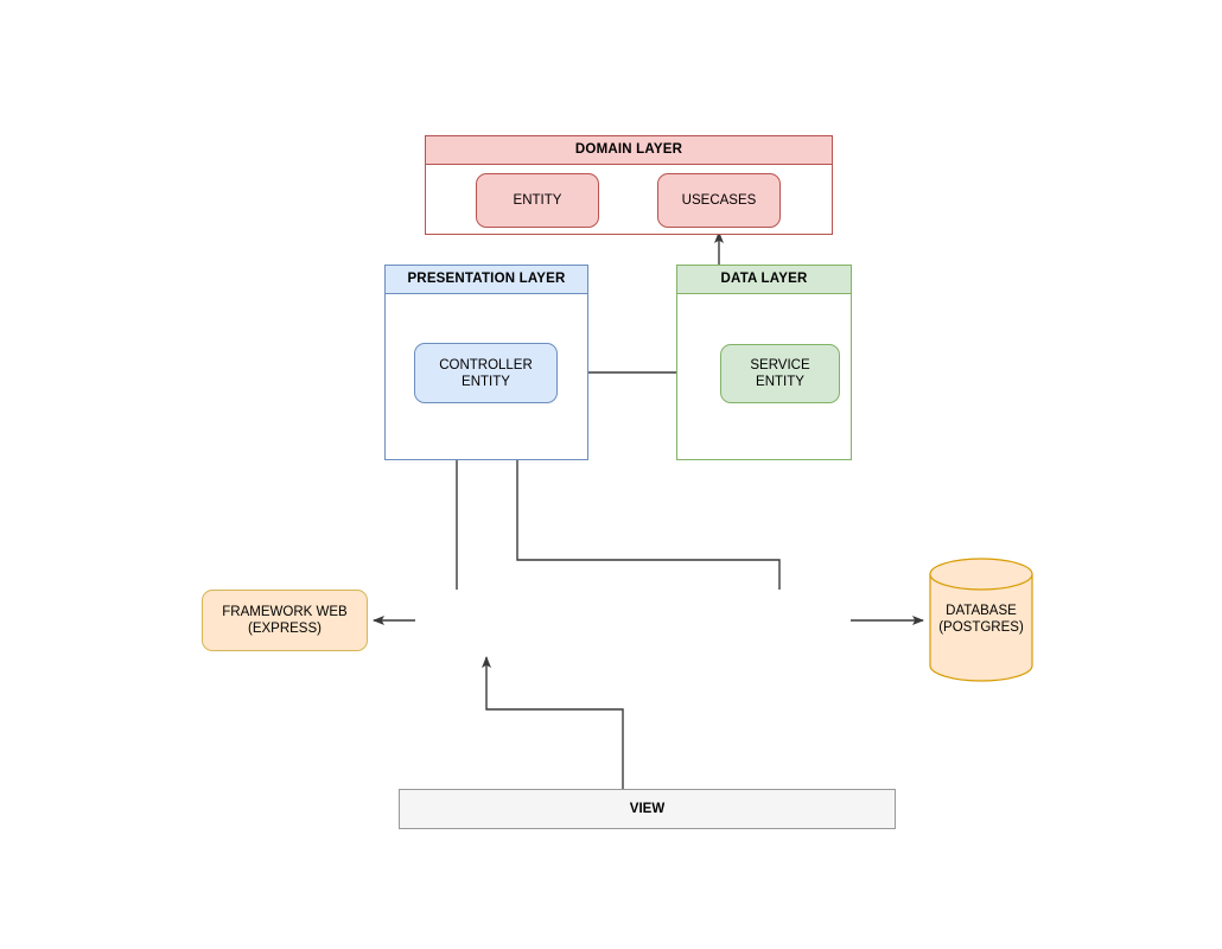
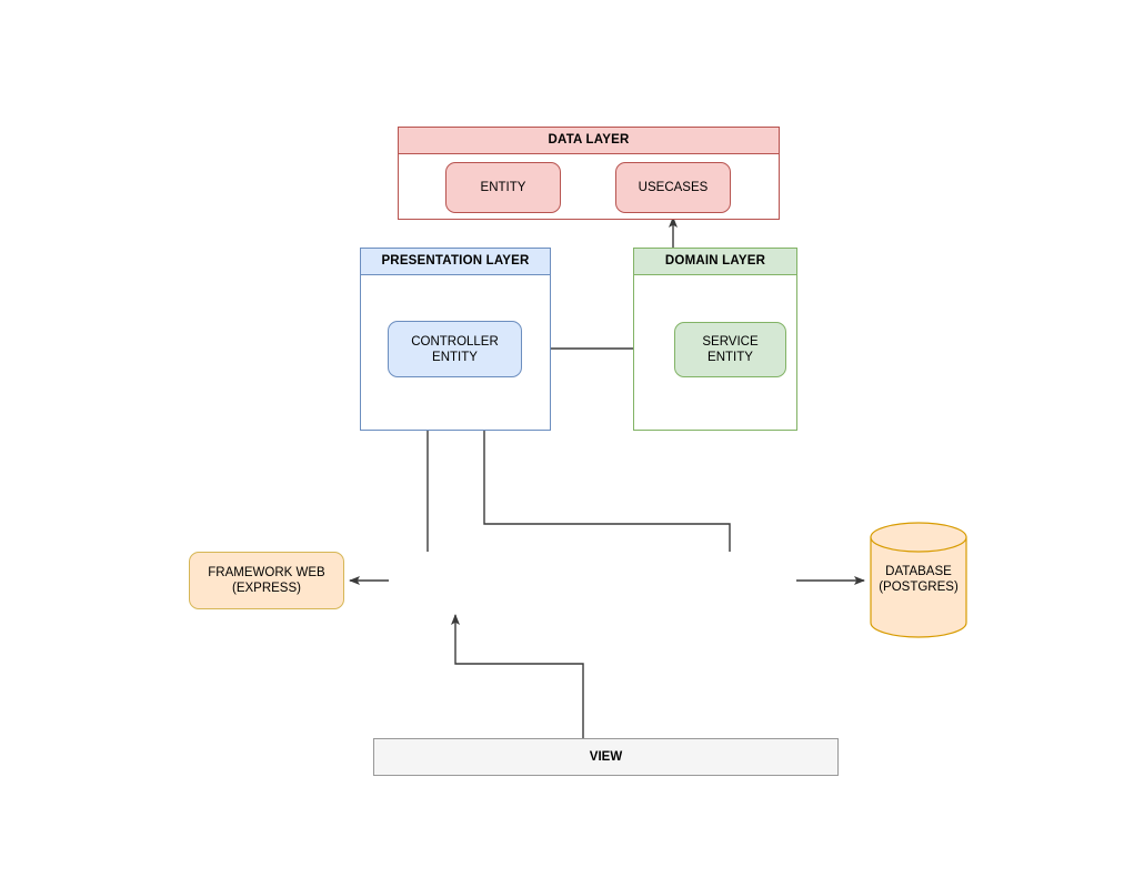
- DOMAIN LAYER
+ DATA LAYER
  PRESENTATION LAYER
- DATA LAYER
+ DOMAIN LAYER
  ENTITY
  USECASES
  CONTROLLER
  ENTITY
  SERVICE
  ENTITY
  FRAMEWORK WEB
  (EXPRESS)
  VIEW
  DATABASE
  (POSTGRES)
